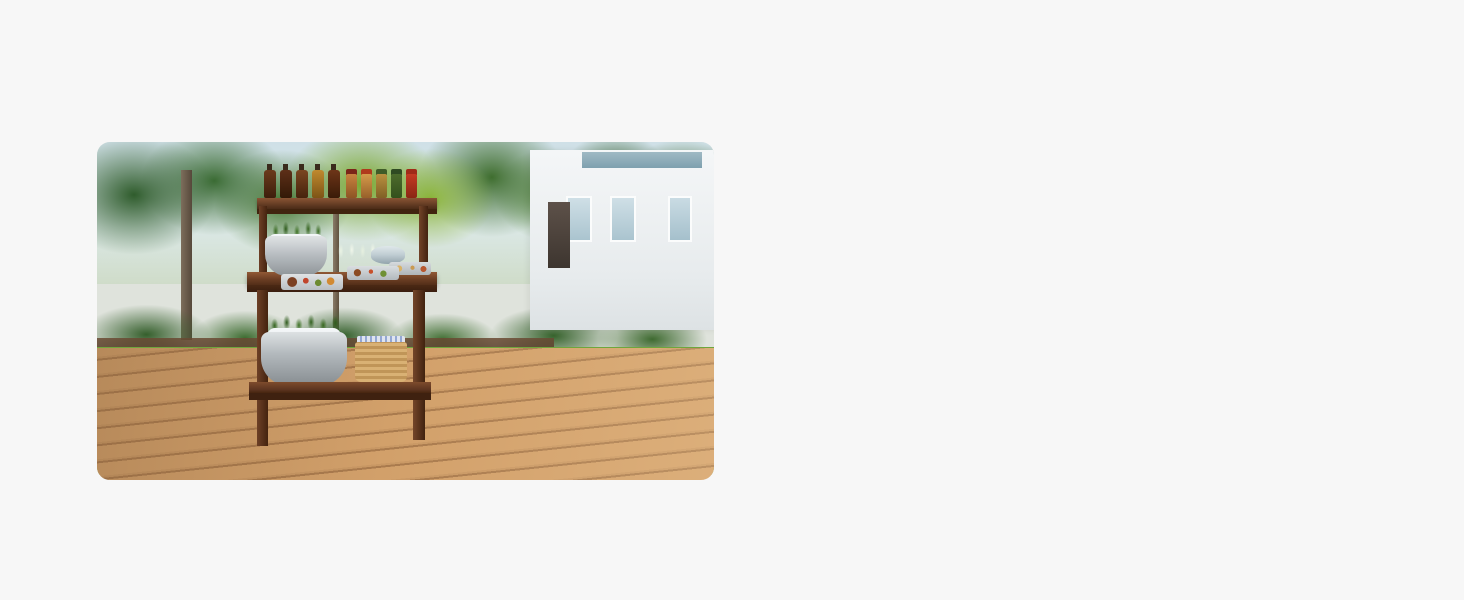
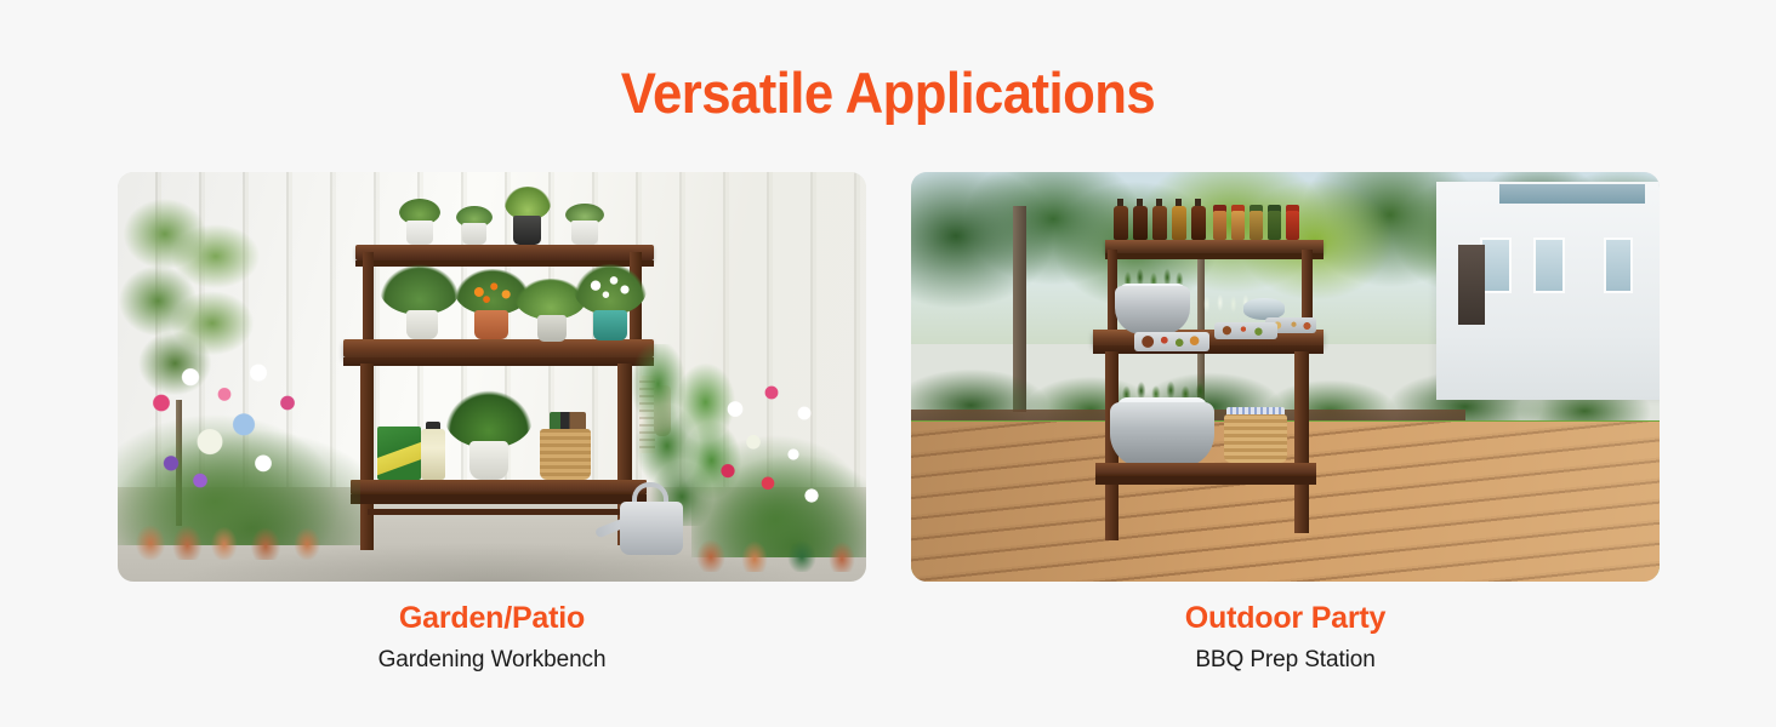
+ Versatile Applications
+ Garden/Patio
+ Gardening Workbench
+ Outdoor Party
+ BBQ Prep Station
